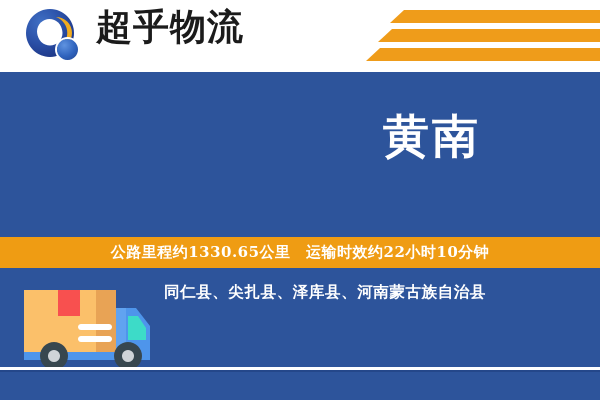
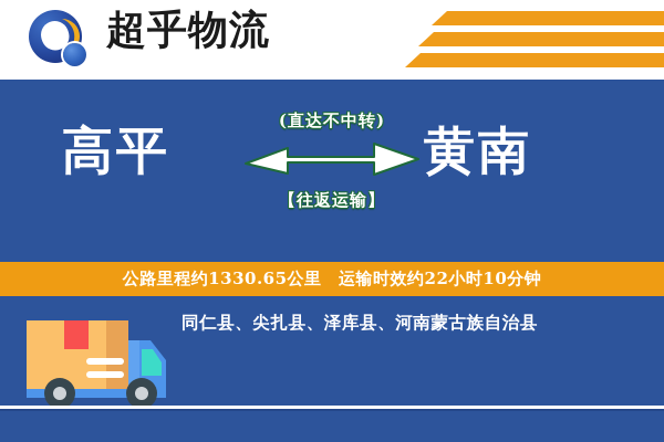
  超乎物流
+ 高平
+ (直达不中转)
+ 【往返运输】
  黄南
  公路里程约1330.65公里 运输时效约22小时10分钟
  同仁县、尖扎县、泽库县、河南蒙古族自治县
